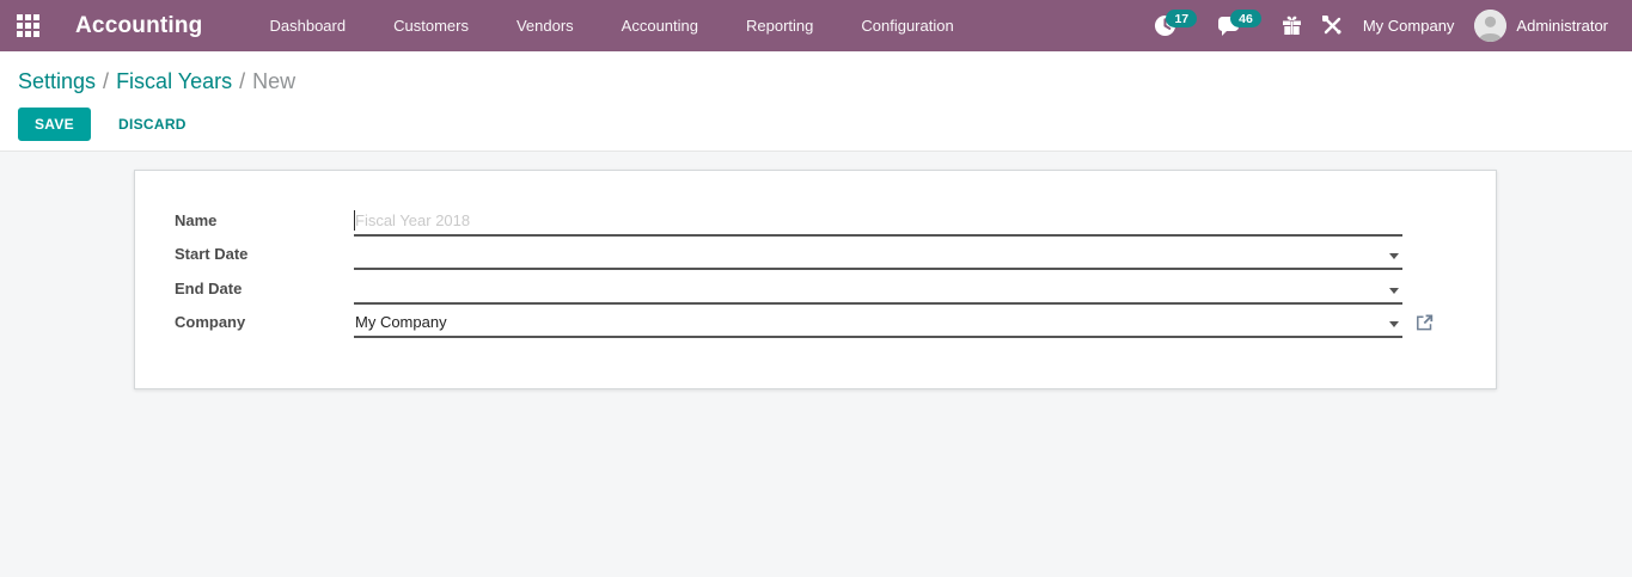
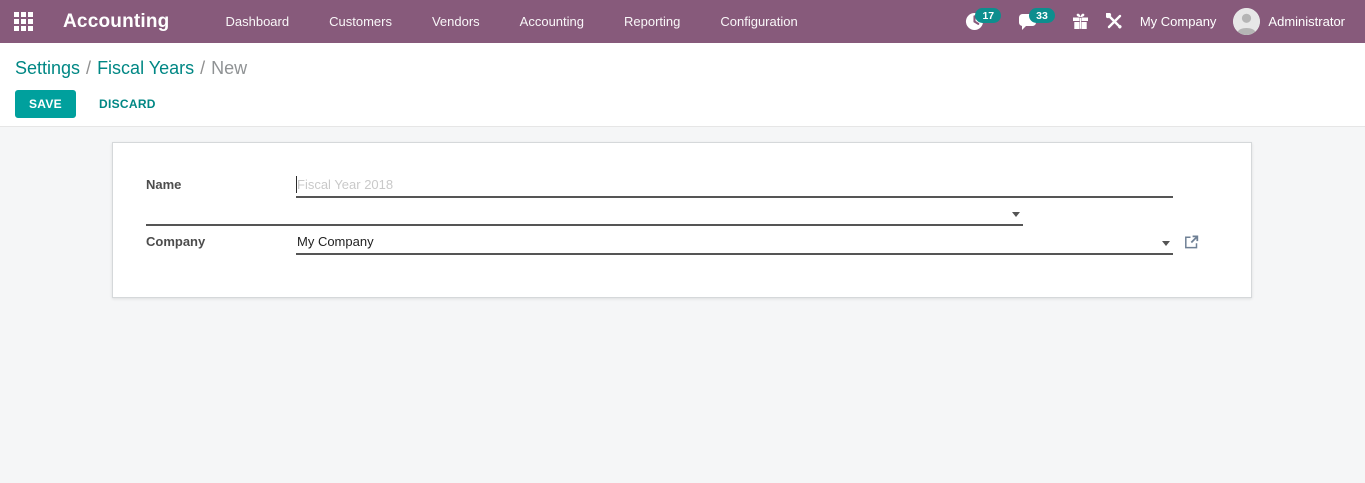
  Accounting
  Dashboard
  Customers
  Vendors
  Accounting
  Reporting
  Configuration
  17
- 46
+ 33
  My Company
  Administrator
  Settings / Fiscal Years / New
  SAVE
  DISCARD
  Name
  Fiscal Year 2018
- Start Date
- End Date
  Company
  My Company
